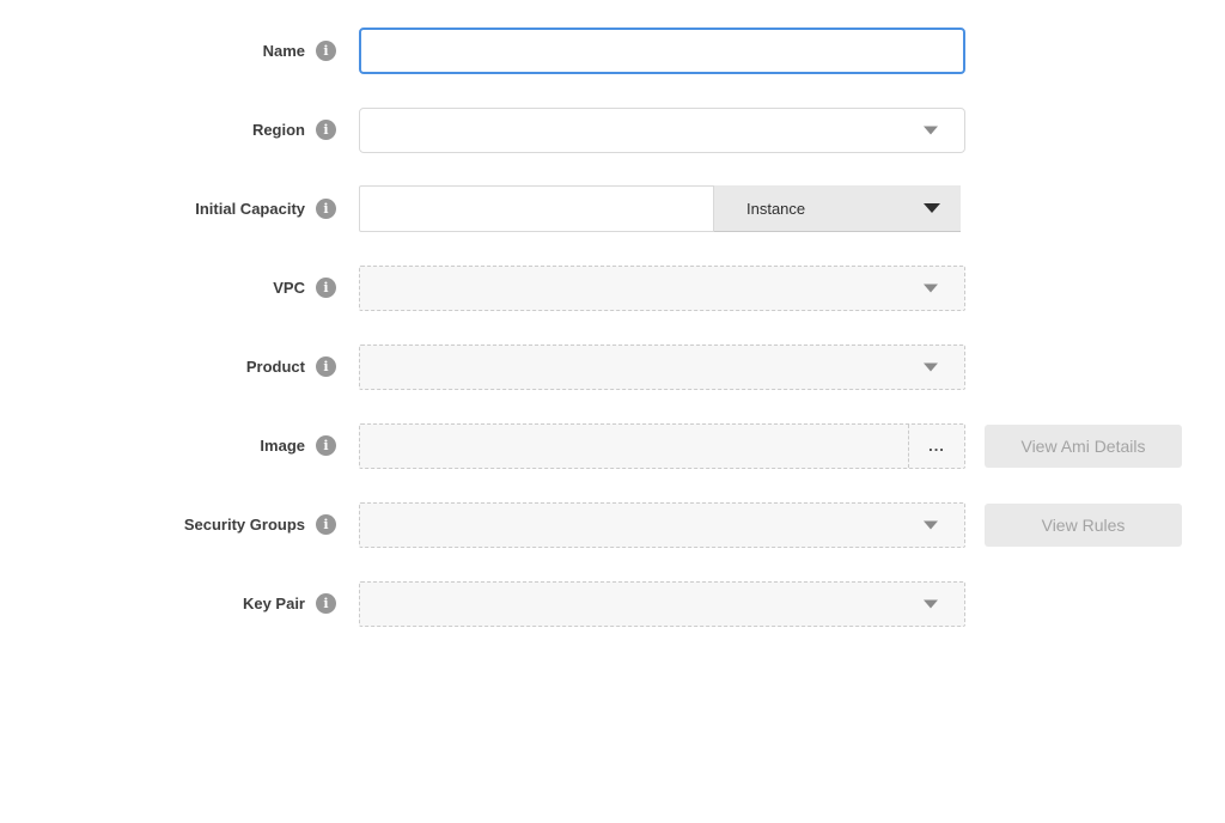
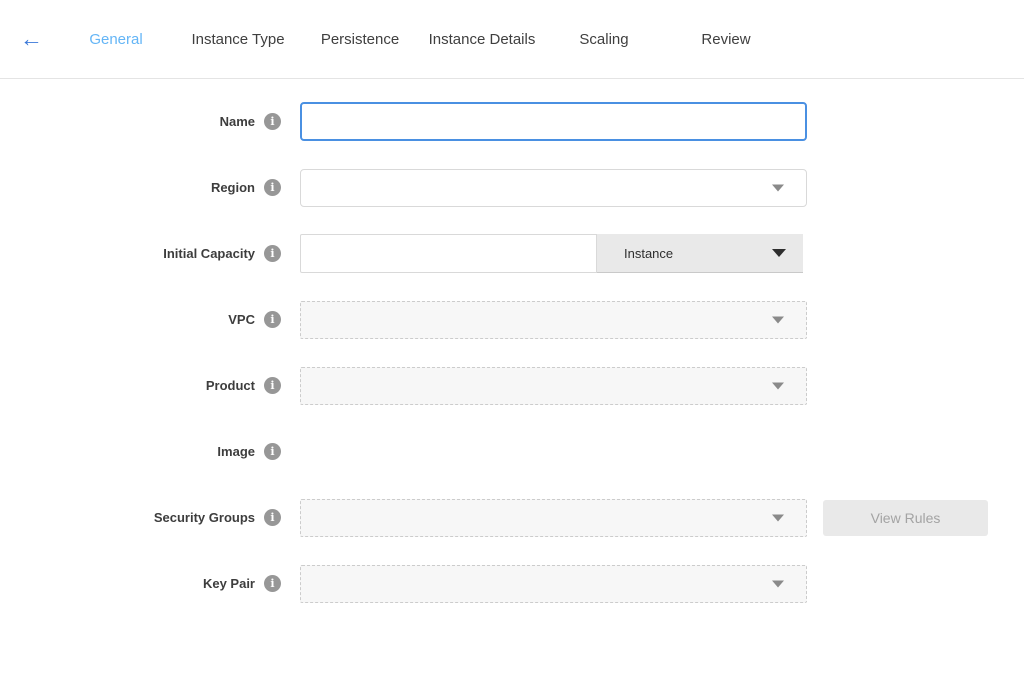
+ ←
+ General
+ Instance Type
+ Persistence
+ Instance Details
+ Scaling
+ Review
  Name
  i
  Region
  i
  Initial Capacity
  i
  Instance
  VPC
  i
  Product
  i
  Image
  i
- ...
- View Ami Details
  Security Groups
  i
  View Rules
  Key Pair
  i
